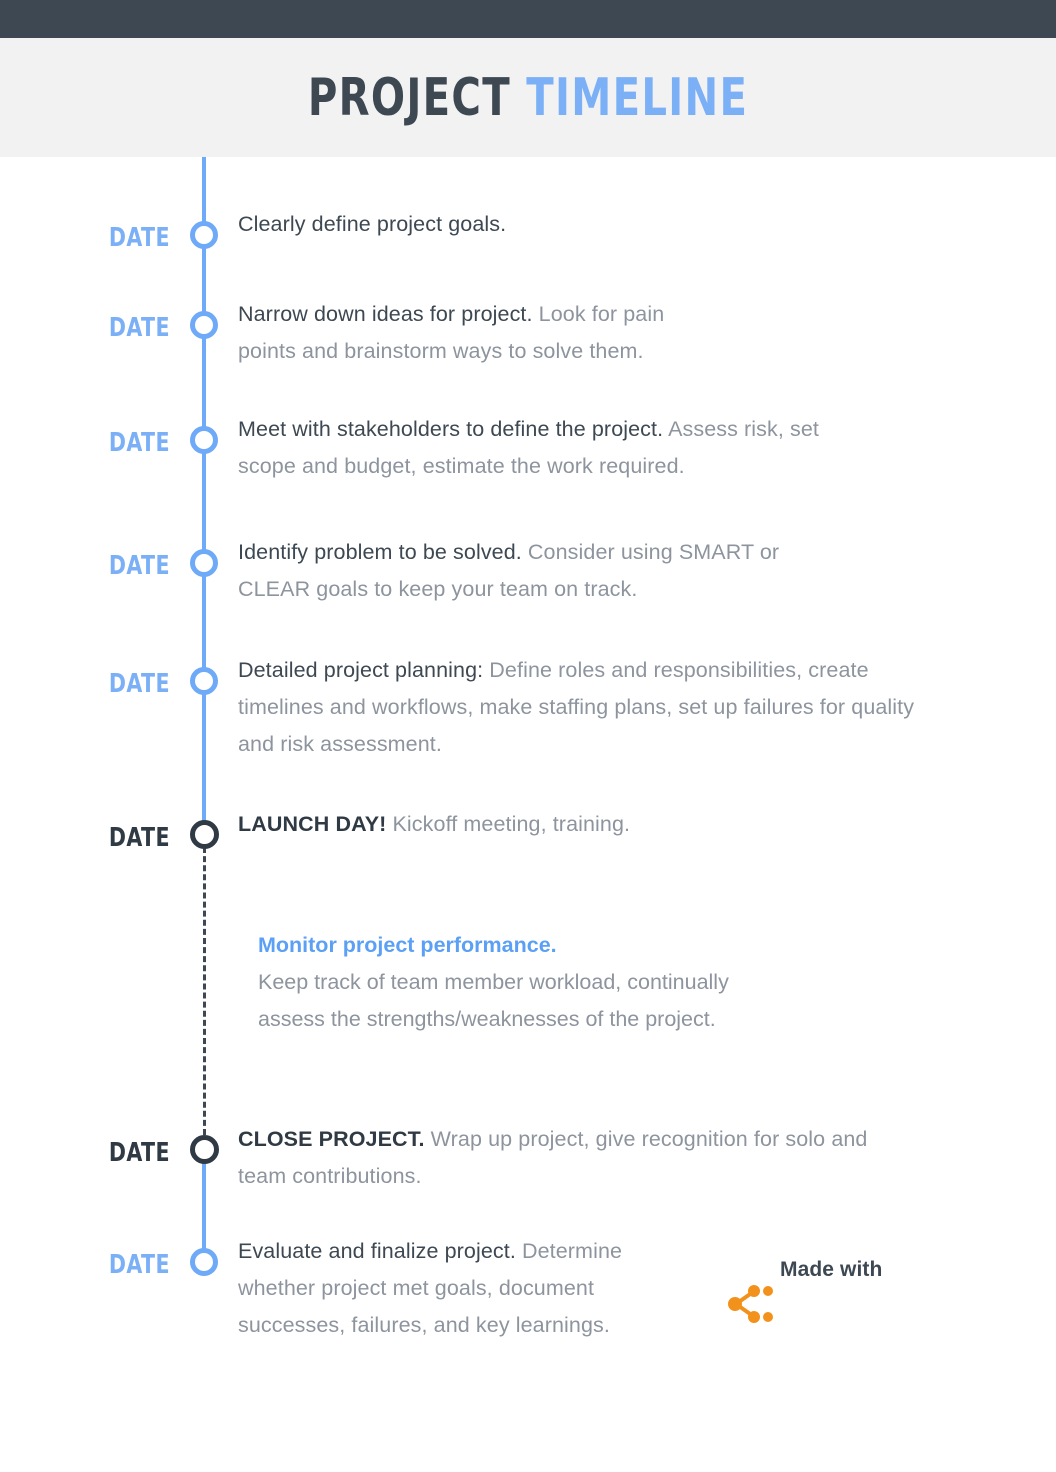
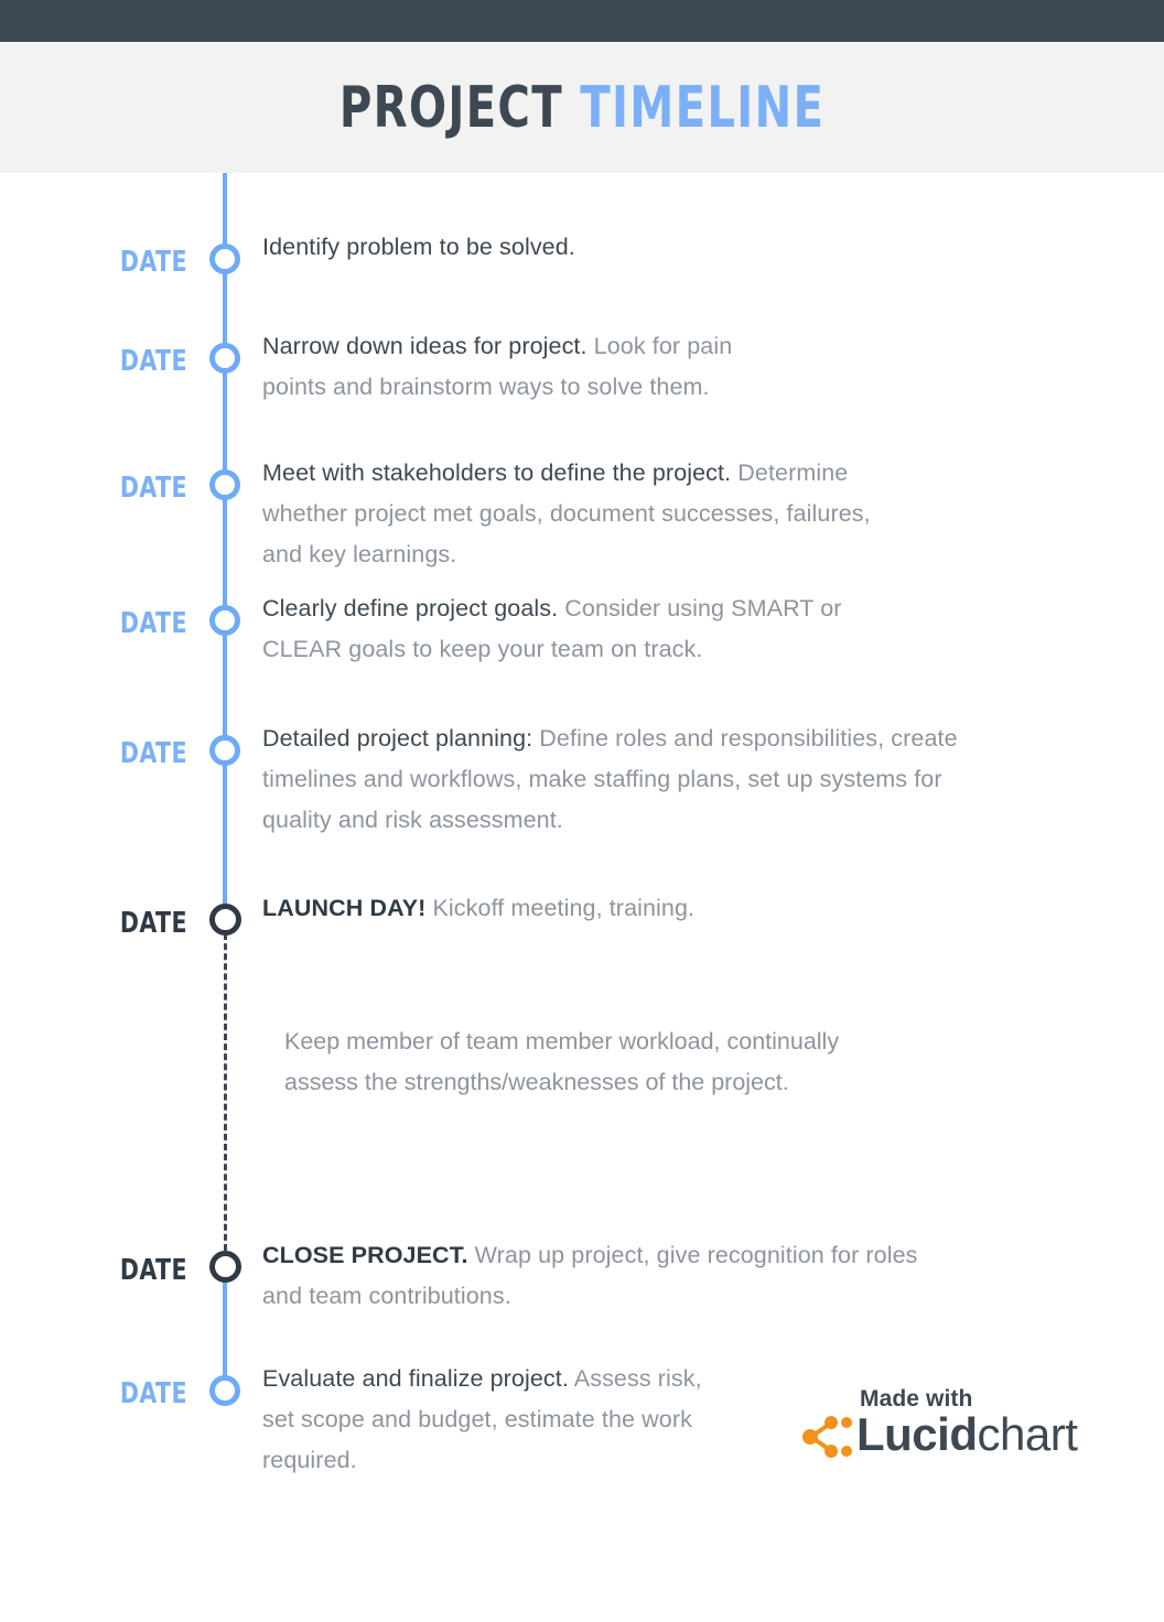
  PROJECT TIMELINE
  DATE
- Clearly define project goals.
+ Identify problem to be solved.
  DATE
  Narrow down ideas for project. Look for pain points and brainstorm ways to solve them.
  DATE
- Meet with stakeholders to define the project. Assess risk, set scope and budget, estimate the work required.
+ Meet with stakeholders to define the project. Determine whether project met goals, document successes, failures, and key learnings.
  DATE
- Identify problem to be solved. Consider using SMART or CLEAR goals to keep your team on track.
+ Clearly define project goals. Consider using SMART or CLEAR goals to keep your team on track.
  DATE
- Detailed project planning: Define roles and responsibilities, create timelines and workflows, make staffing plans, set up failures for quality and risk assessment.
+ Detailed project planning: Define roles and responsibilities, create timelines and workflows, make staffing plans, set up systems for quality and risk assessment.
  DATE
  LAUNCH DAY! Kickoff meeting, training.
- Monitor project performance.
- Keep track of team member workload, continually assess the strengths/weaknesses of the project.
+ Keep member of team member workload, continually assess the strengths/weaknesses of the project.
  DATE
- CLOSE PROJECT. Wrap up project, give recognition for solo and team contributions.
+ CLOSE PROJECT. Wrap up project, give recognition for roles and team contributions.
  DATE
- Evaluate and finalize project. Determine whether project met goals, document successes, failures, and key learnings.
+ Evaluate and finalize project. Assess risk, set scope and budget, estimate the work required.
  Made with
+ Lucidchart
